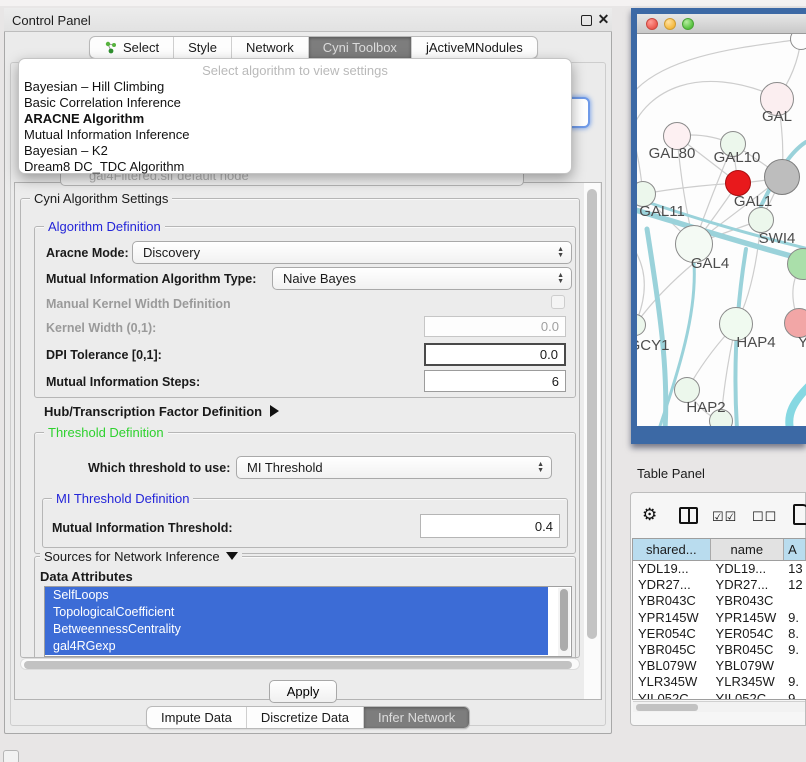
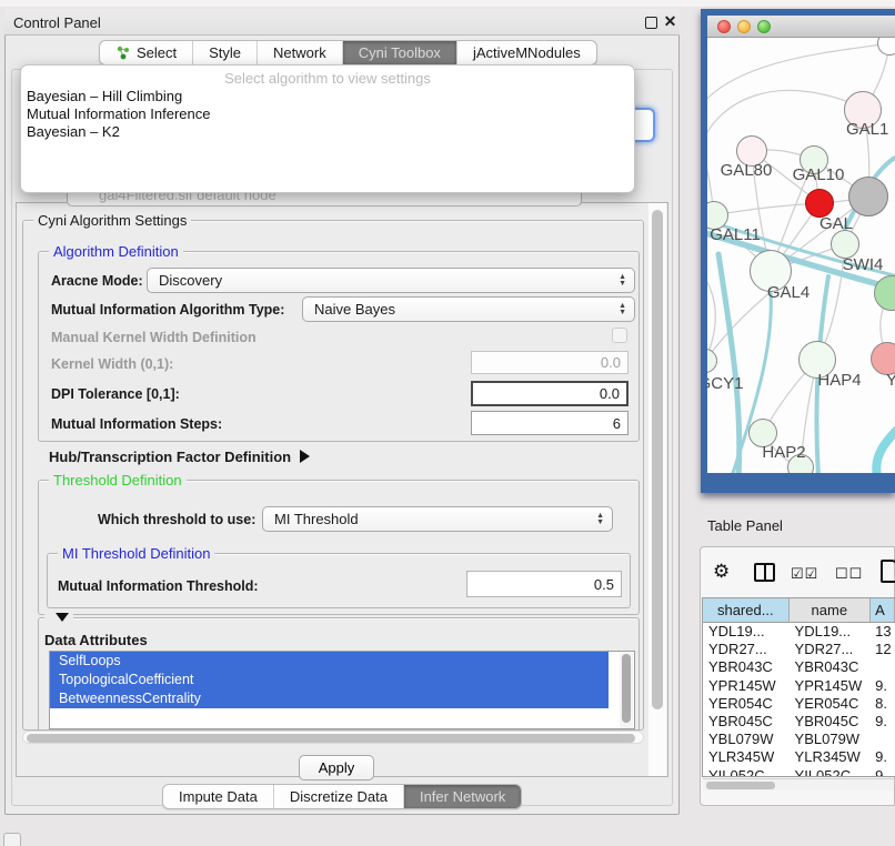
  Control Panel
  ✕
  Select
  Style
  Network
  Cyni Toolbox
  jActiveMNodules
  gal4Filtered.sif default node
  Select algorithm to view settings
  Bayesian – Hill Climbing
- Basic Correlation Inference
- ARACNE Algorithm
  Mutual Information Inference
  Bayesian – K2
- Dream8 DC_TDC Algorithm
  Cyni Algorithm Settings
  Algorithm Definition
  Aracne Mode:
  Discovery
  Mutual Information Algorithm Type:
  Naive Bayes
  Manual Kernel Width Definition
  Kernel Width (0,1):
  0.0
  DPI Tolerance [0,1]:
  0.0
  Mutual Information Steps:
  6
  Hub/Transcription Factor Definition
  Threshold Definition
  Which threshold to use:
  MI Threshold
  MI Threshold Definition
  Mutual Information Threshold:
- 0.4
+ 0.5
- Sources for Network Inference
  Data Attributes
  SelfLoops
  TopologicalCoefficient
  BetweennessCentrality
- gal4RGexp
  Apply
  Impute Data
  Discretize Data
  Infer Network
- GAL
+ GAL1
  GAL80
  GAL10
- GAL1
+ GAL
  GAL11
  SWI4
  GAL4
  CY1
  HAP4
  Y
  HAP2
  Table Panel
  ⚙
  ☑☑
  ☐☐
  shared...
  name
  A
  YDL19...
  YDL19...
  13
  YDR27...
  YDR27...
  12
  YBR043C
  YBR043C
  YPR145W
  YPR145W
  9.
  YER054C
  YER054C
  8.
  YBR045C
  YBR045C
  9.
  YBL079W
  YBL079W
  YLR345W
  YLR345W
  9.
  YIL052C
  YIL052C
  9.
